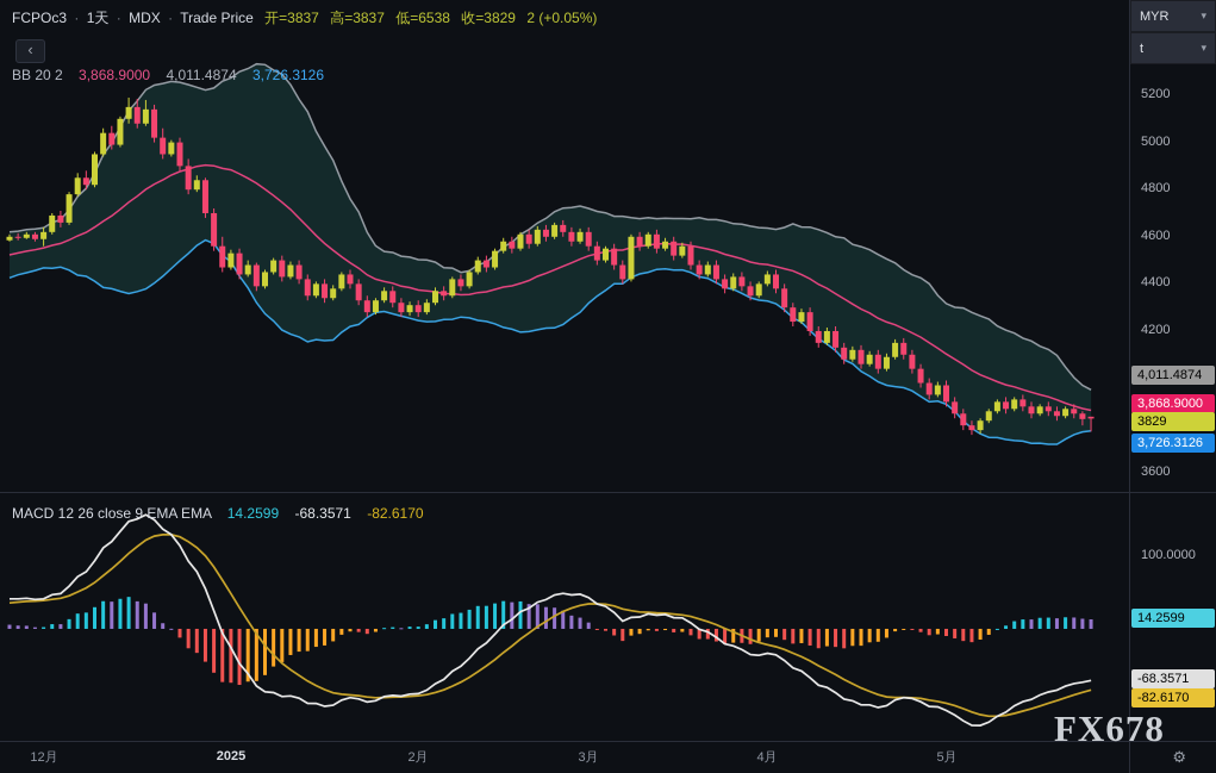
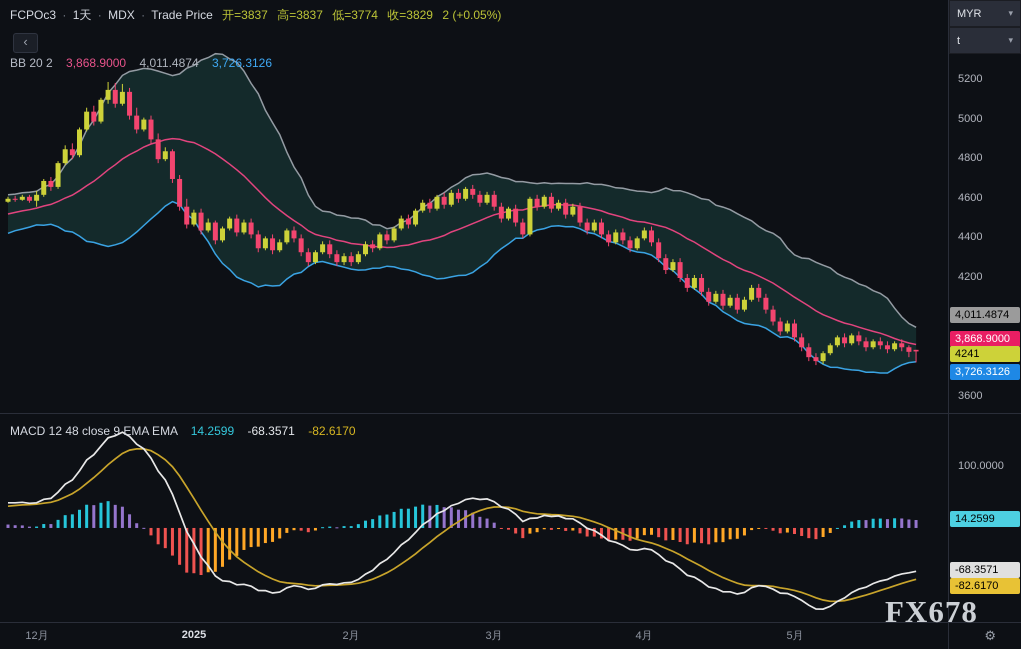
- FCPOc3 · 1天 · MDX · Trade Price 开=3837 高=3837 低=6538 收=3829 2 (+0.05%)
+ FCPOc3 · 1天 · MDX · Trade Price 开=3837 高=3837 低=3774 收=3829 2 (+0.05%)
  ‹
  BB 20 2 3,868.9000 4,011.4874 3,726.3126
- MACD 12 26 close 9 EMA EMA 14.2599 -68.3571 -82.6170
+ MACD 12 48 close 9 EMA EMA 14.2599 -68.3571 -82.6170
  4,011.4874
  3,868.9000
- 3829
+ 4241
  3,726.3126
  14.2599
  -68.3571
  -82.6170
  5200
  5000
  4800
  4600
  4400
  4200
  3600
  100.0000
  MYR
  ▾
  t
  ▾
  12月
  2025
  2月
  3月
  4月
  5月
  ⚙
  FX678
